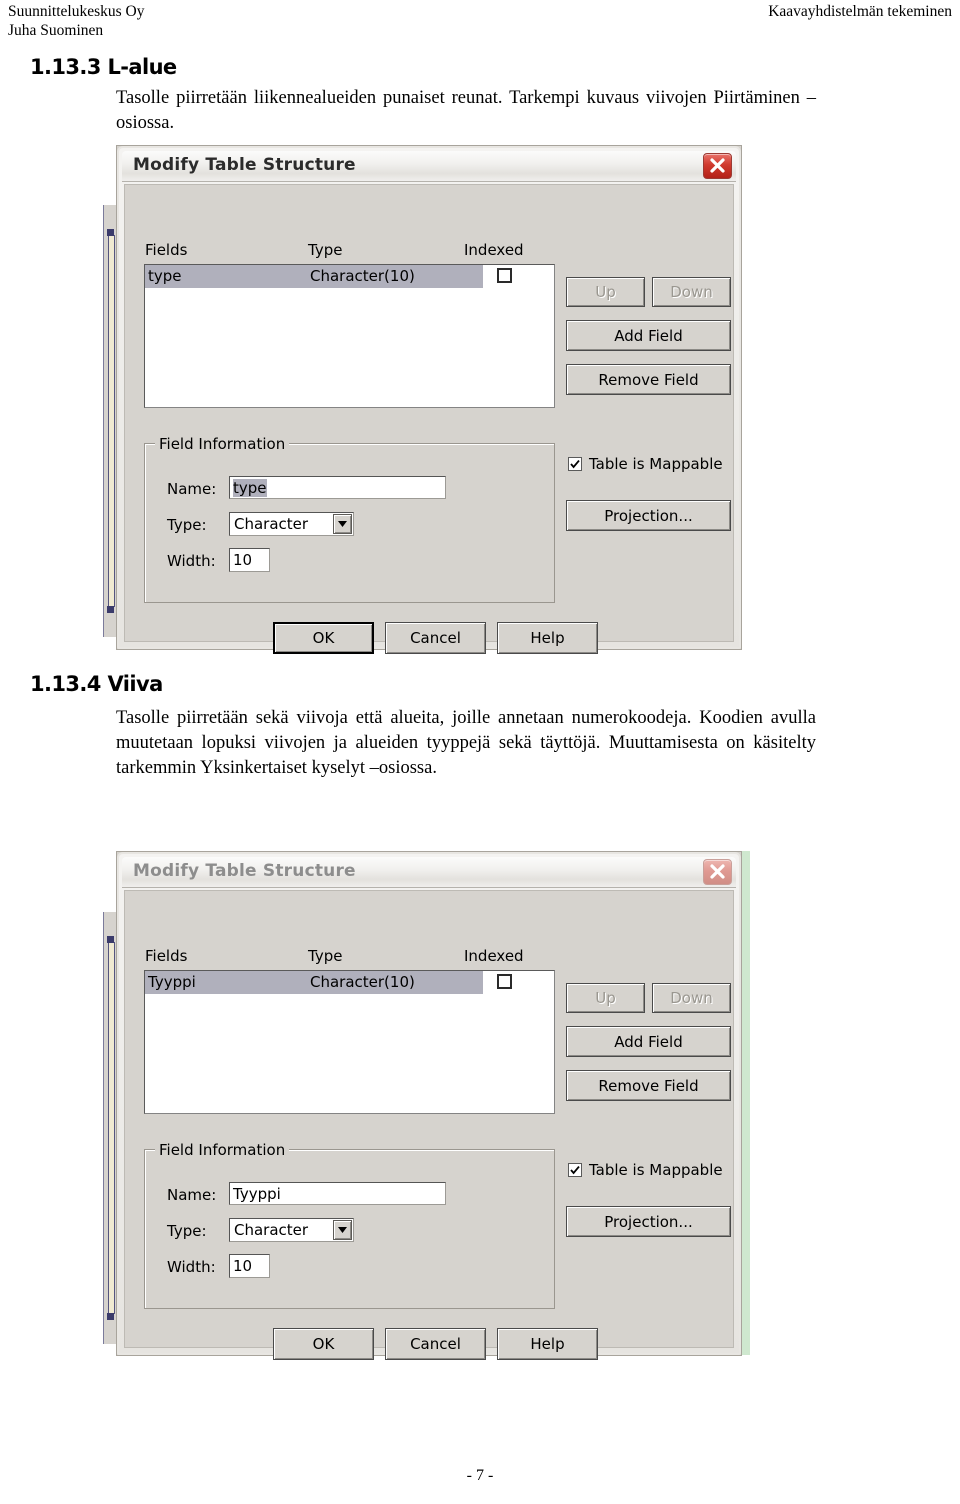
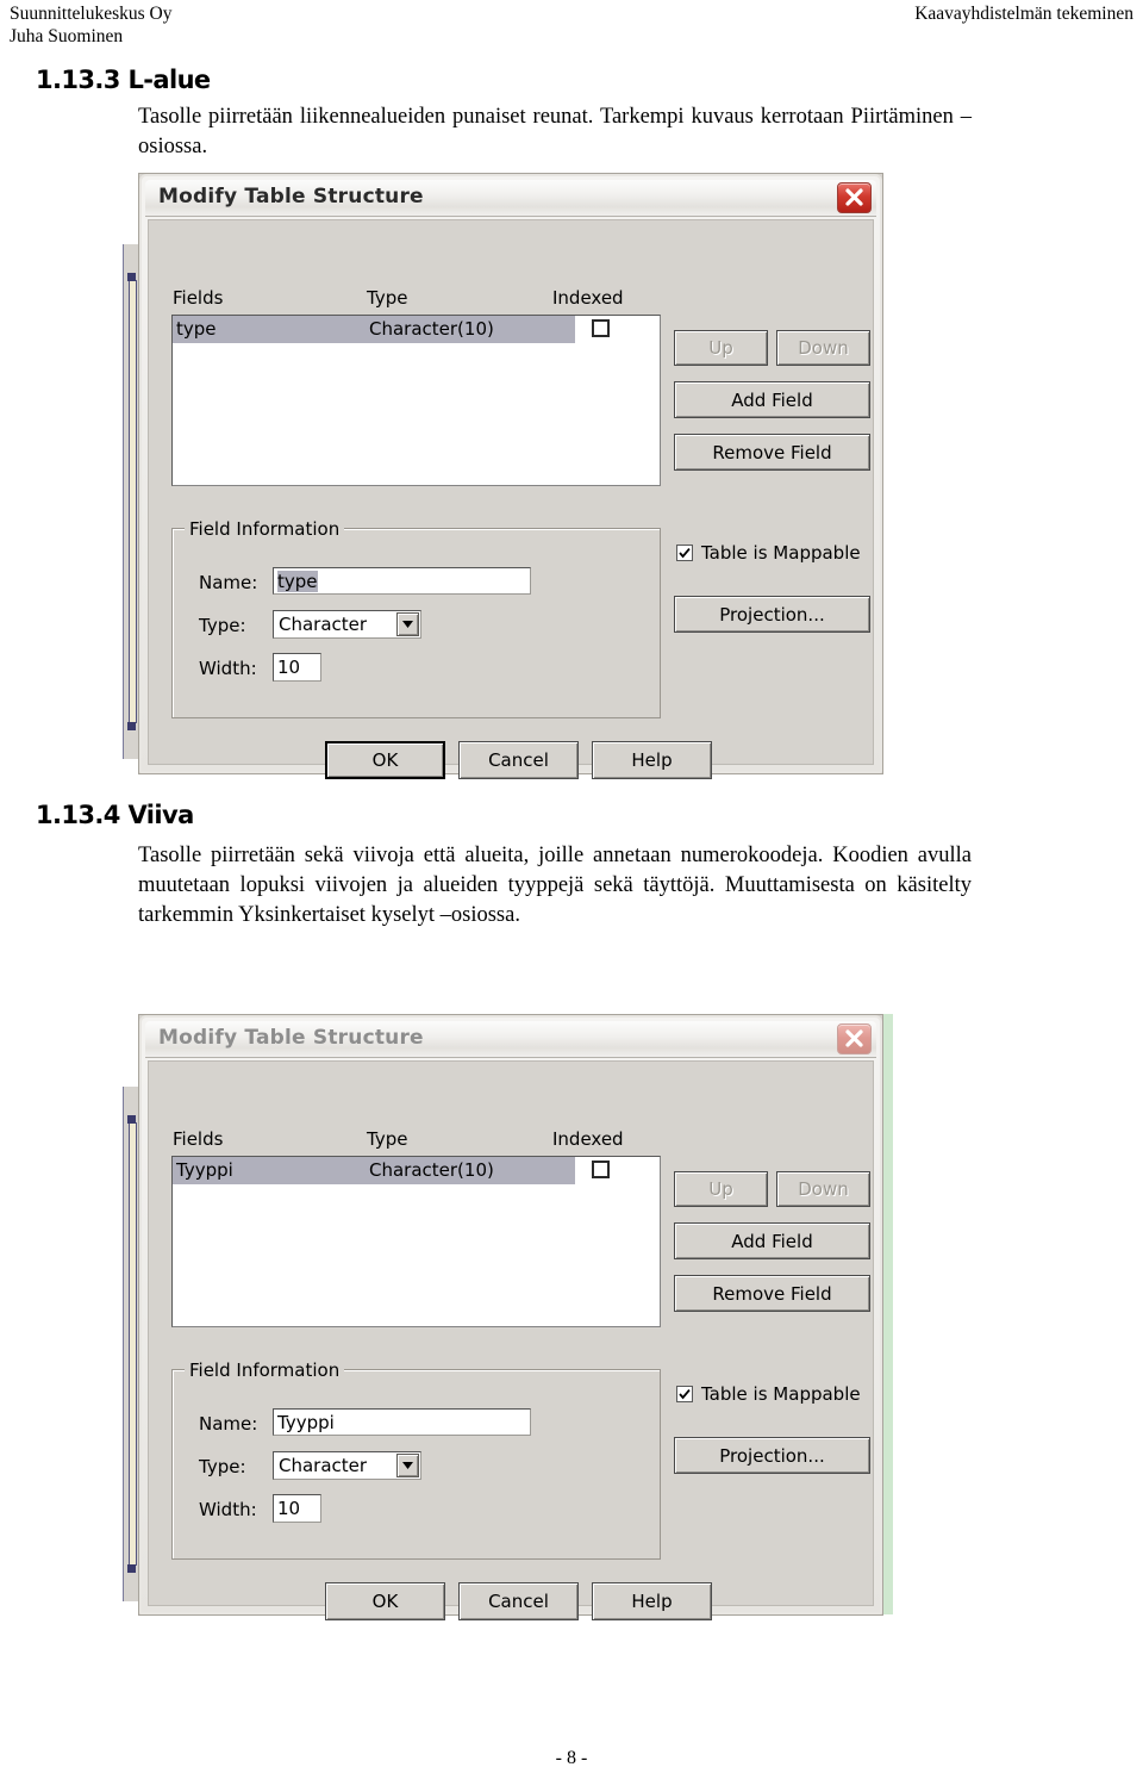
  Suunnittelukeskus Oy
  Juha Suominen
  Kaavayhdistelmän tekeminen
  1.13.3 L-alue
- Tasolle piirretään liikennealueiden punaiset reunat. Tarkempi kuvaus viivojen Piirtäminen –osiossa.
+ Tasolle piirretään liikennealueiden punaiset reunat. Tarkempi kuvaus kerrotaan Piirtäminen –osiossa.
  Modify Table Structure
  Fields
  Type
  Indexed
  type
  Character(10)
  Up
  Down
  Add Field
  Remove Field
  Field Information
  Name:
  type
  Type:
  Character
  Width:
  10
  Table is Mappable
  Projection...
  OK
  Cancel
  Help
  1.13.4 Viiva
  Tasolle piirretään sekä viivoja että alueita, joille annetaan numerokoodeja. Koodien avulla muutetaan lopuksi viivojen ja alueiden tyyppejä sekä täyttöjä. Muuttamisesta on käsitelty tarkemmin Yksinkertaiset kyselyt –osiossa.
  Modify Table Structure
  Fields
  Type
  Indexed
  Tyyppi
  Character(10)
  Up
  Down
  Add Field
  Remove Field
  Field Information
  Name:
  Tyyppi
  Type:
  Character
  Width:
  10
  Table is Mappable
  Projection...
  OK
  Cancel
  Help
- - 7 -
+ - 8 -
